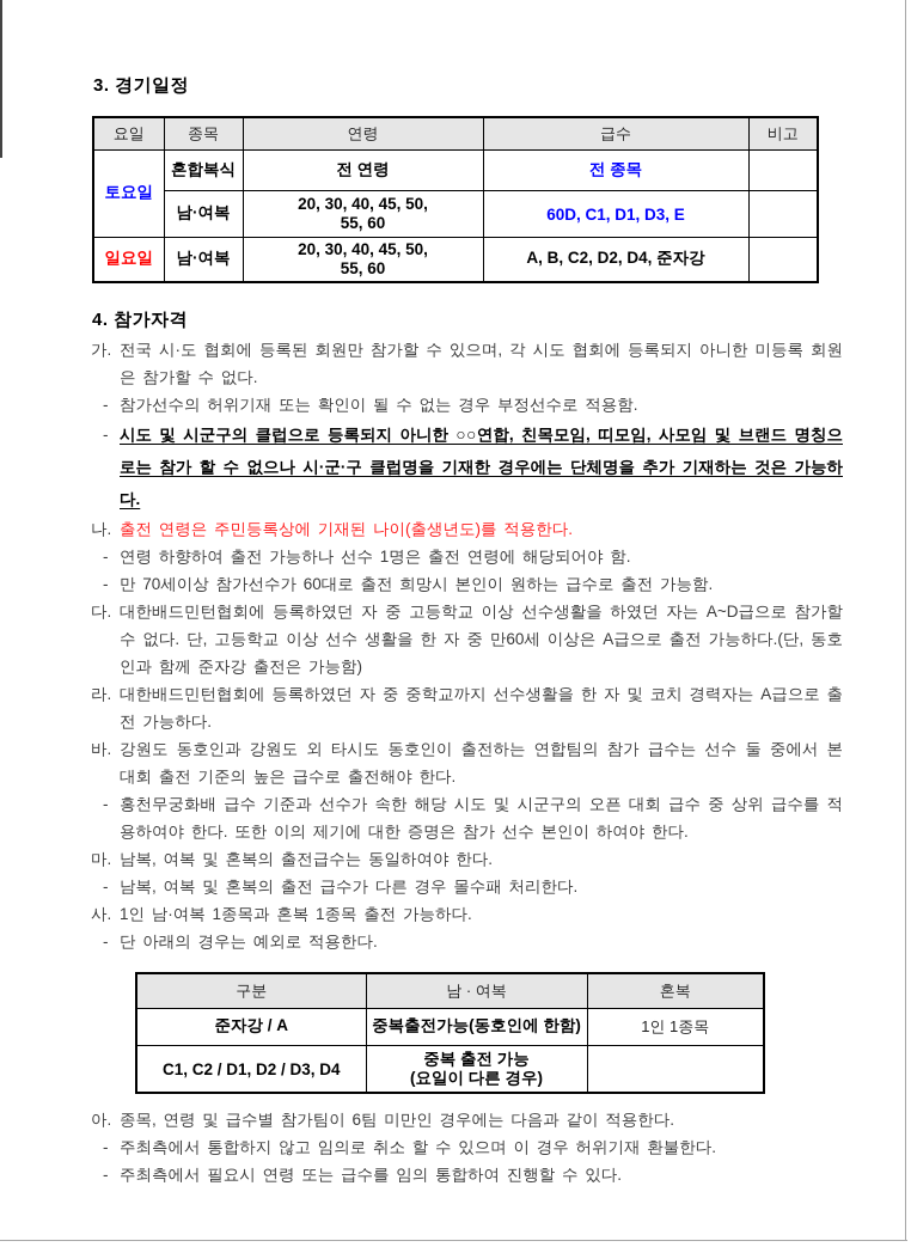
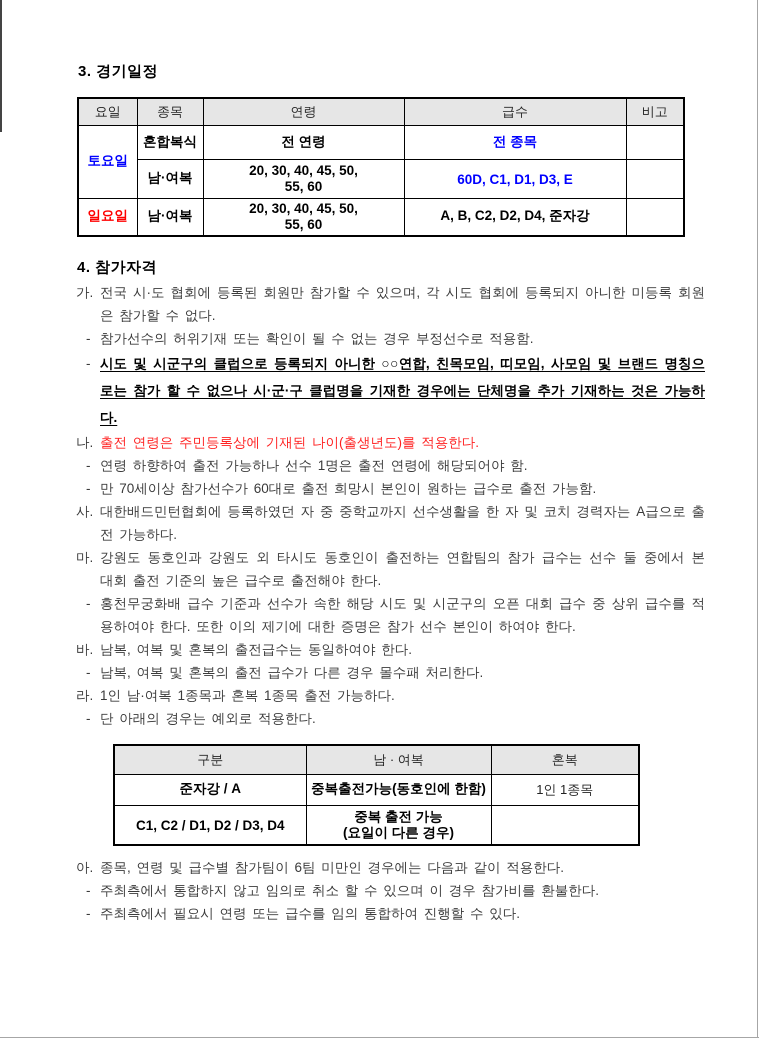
  3. 경기일정
  요일	종목	연령	급수	비고
  토요일	혼합복식	전 연령	전 종목
  남·여복	20, 30, 40, 45, 50, 55, 60	60D, C1, D1, D3, E
  일요일	남·여복	20, 30, 40, 45, 50, 55, 60	A, B, C2, D2, D4, 준자강
  4. 참가자격
  가.
  전국 시·도 협회에 등록된 회원만 참가할 수 있으며, 각 시도 협회에 등록되지 아니한 미등록 회원은 참가할 수 없다.
  -
  참가선수의 허위기재 또는 확인이 될 수 없는 경우 부정선수로 적용함.
  -
  시도 및 시군구의 클럽으로 등록되지 아니한 ○○연합, 친목모임, 띠모임, 사모임 및 브랜드 명칭으로는 참가 할 수 없으나 시·군·구 클럽명을 기재한 경우에는 단체명을 추가 기재하는 것은 가능하다.
  나.
  출전 연령은 주민등록상에 기재된 나이(출생년도)를 적용한다.
  -
  연령 하향하여 출전 가능하나 선수 1명은 출전 연령에 해당되어야 함.
  -
  만 70세이상 참가선수가 60대로 출전 희망시 본인이 원하는 급수로 출전 가능함.
- 다.
- 대한배드민턴협회에 등록하였던 자 중 고등학교 이상 선수생활을 하였던 자는 A~D급으로 참가할 수 없다. 단, 고등학교 이상 선수 생활을 한 자 중 만60세 이상은 A급으로 출전 가능하다.(단, 동호인과 함께 준자강 출전은 가능함)
- 라.
+ 사.
  대한배드민턴협회에 등록하였던 자 중 중학교까지 선수생활을 한 자 및 코치 경력자는 A급으로 출전 가능하다.
- 바.
+ 마.
  강원도 동호인과 강원도 외 타시도 동호인이 출전하는 연합팀의 참가 급수는 선수 둘 중에서 본 대회 출전 기준의 높은 급수로 출전해야 한다.
  -
  홍천무궁화배 급수 기준과 선수가 속한 해당 시도 및 시군구의 오픈 대회 급수 중 상위 급수를 적용하여야 한다. 또한 이의 제기에 대한 증명은 참가 선수 본인이 하여야 한다.
- 마.
+ 바.
  남복, 여복 및 혼복의 출전급수는 동일하여야 한다.
  -
  남복, 여복 및 혼복의 출전 급수가 다른 경우 몰수패 처리한다.
- 사.
+ 라.
  1인 남·여복 1종목과 혼복 1종목 출전 가능하다.
  -
  단 아래의 경우는 예외로 적용한다.
  구분	남 · 여복	혼복
  준자강 / A	중복출전가능(동호인에 한함)	1인 1종목
  C1, C2 / D1, D2 / D3, D4	중복 출전 가능 (요일이 다른 경우)
  아.
  종목, 연령 및 급수별 참가팀이 6팀 미만인 경우에는 다음과 같이 적용한다.
  -
- 주최측에서 통합하지 않고 임의로 취소 할 수 있으며 이 경우 허위기재 환불한다.
+ 주최측에서 통합하지 않고 임의로 취소 할 수 있으며 이 경우 참가비를 환불한다.
  -
  주최측에서 필요시 연령 또는 급수를 임의 통합하여 진행할 수 있다.
